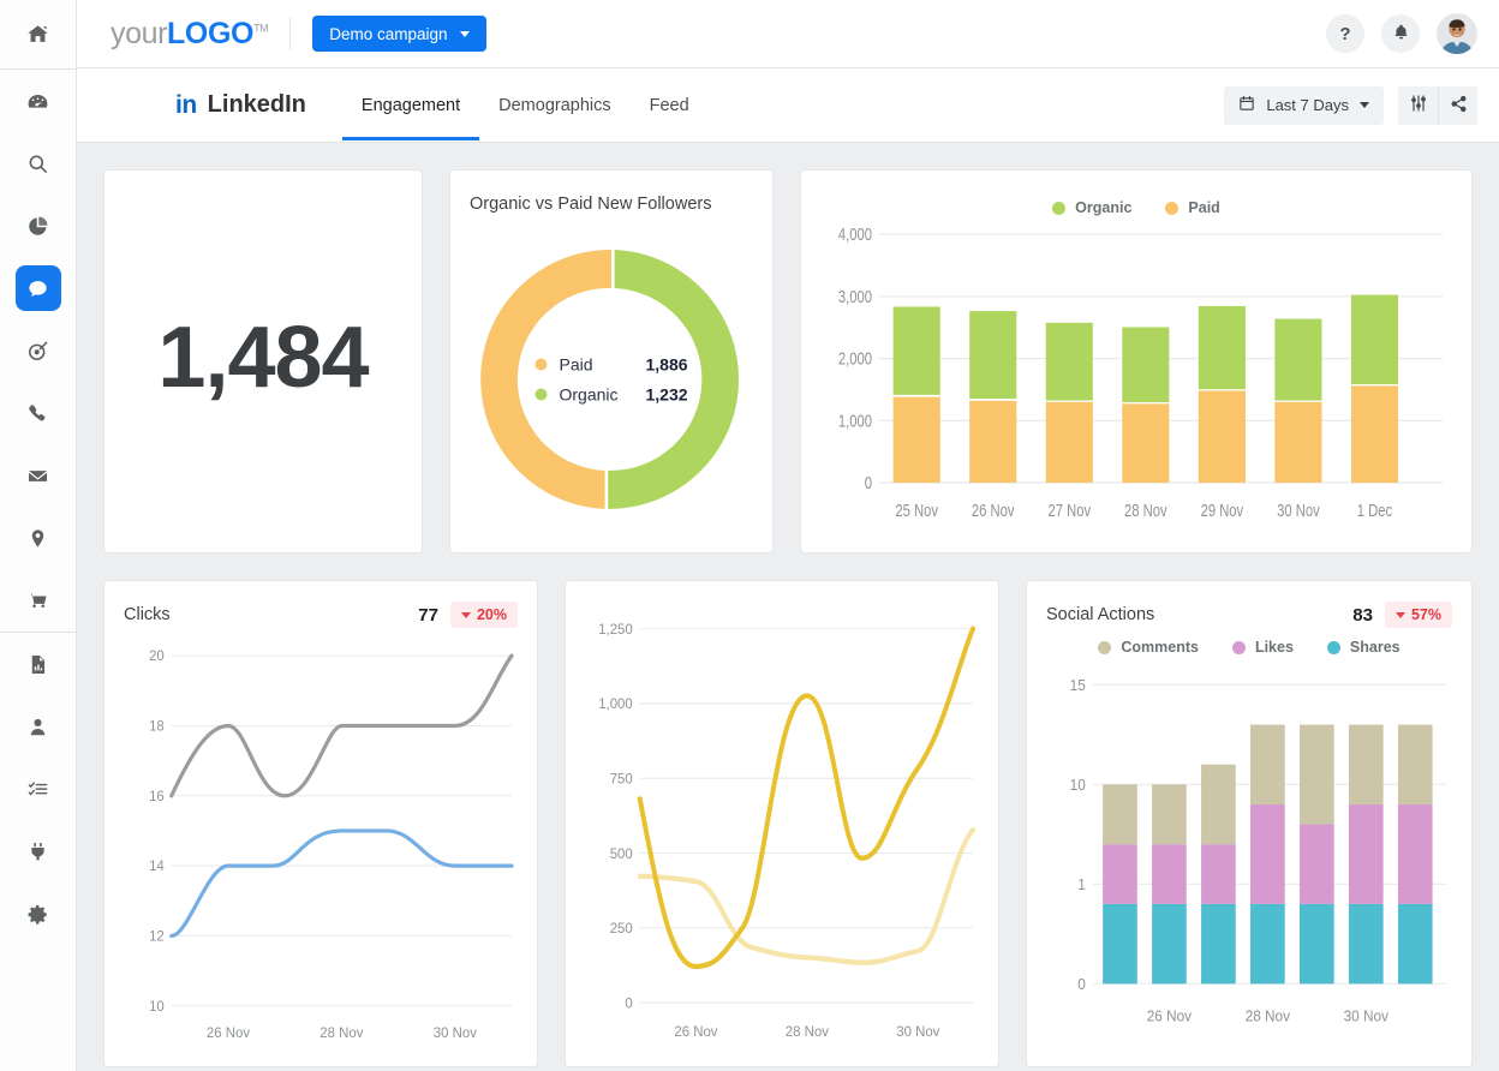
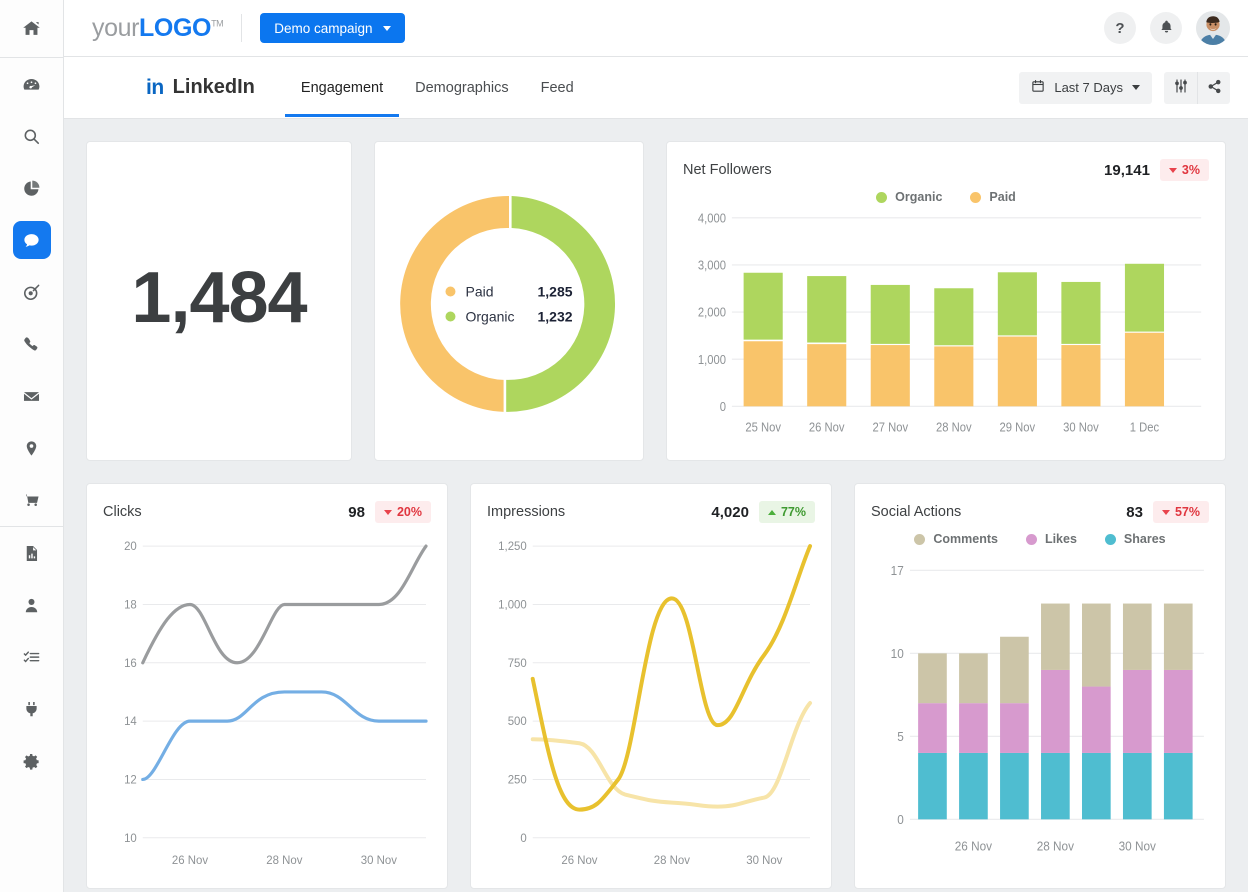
  yourLOGOTM
  Demo campaign
  ?
  in
  LinkedIn
  Engagement
  Demographics
  Feed
  Last 7 Days
  1,484
- Organic vs Paid New Followers
  Paid
- 1,886
+ 1,285
  Organic
  1,232
+ Net Followers
+ 19,141
+ 3%
  Organic
  Paid
  4,000
  3,000
  2,000
  1,000
  0
  25 Nov
  26 Nov
  27 Nov
  28 Nov
  29 Nov
  30 Nov
  1 Dec
  Clicks
- 77
+ 98
  20%
  20
  18
  16
  14
  12
  10
  26 Nov
  28 Nov
  30 Nov
+ Impressions
+ 4,020
+ 77%
  1,250
  1,000
  750
  500
  250
  0
  26 Nov
  28 Nov
  30 Nov
  Social Actions
  83
  57%
  Comments
  Likes
  Shares
- 15
+ 17
  10
- 1
+ 5
  0
  26 Nov
  28 Nov
  30 Nov
